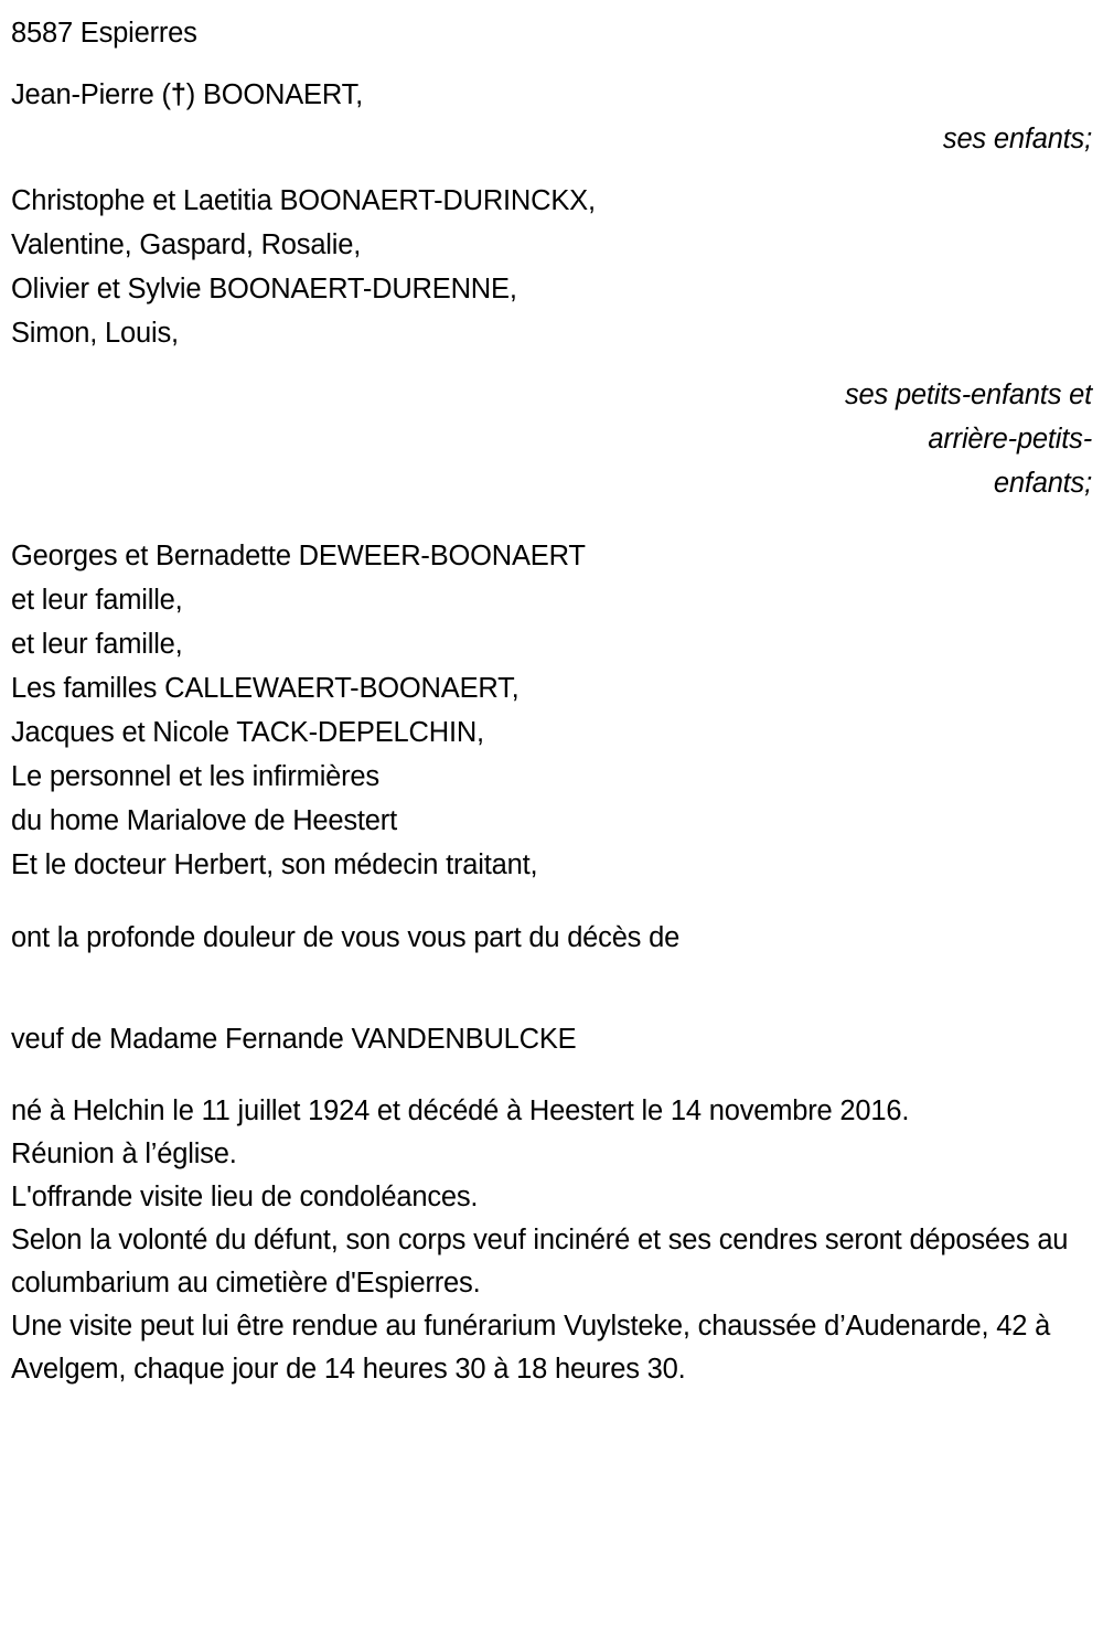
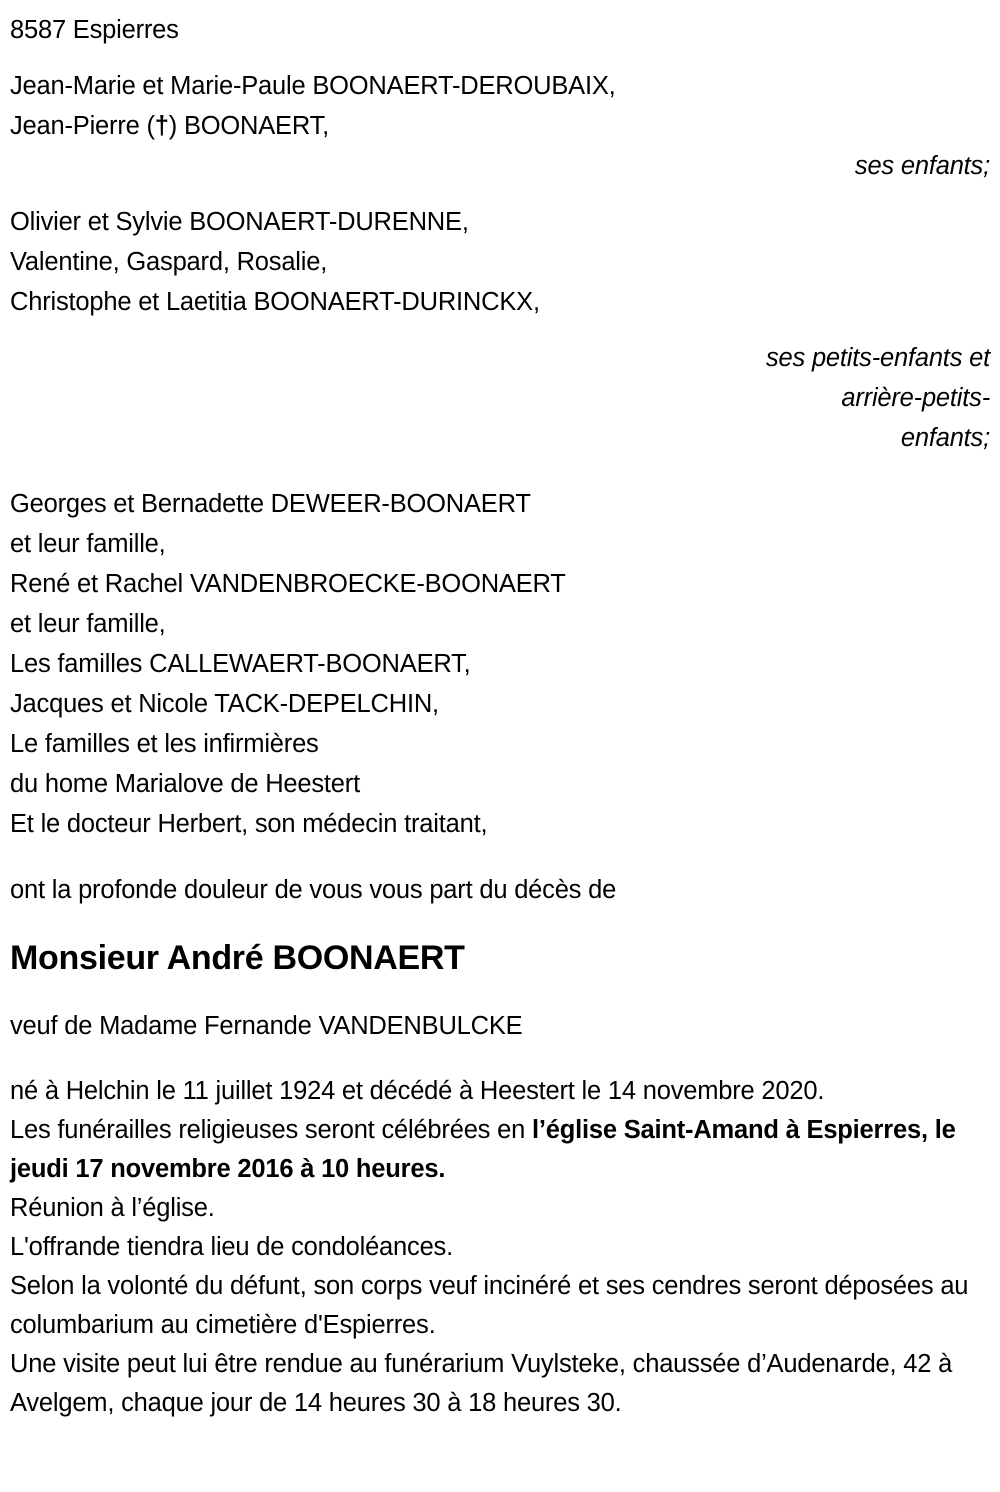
  8587 Espierres
+ Jean-Marie et Marie-Paule BOONAERT-DEROUBAIX,
  Jean-Pierre (†) BOONAERT,
  ses enfants;
- Christophe et Laetitia BOONAERT-DURINCKX,
+ Olivier et Sylvie BOONAERT-DURENNE,
  Valentine, Gaspard, Rosalie,
- Olivier et Sylvie BOONAERT-DURENNE,
+ Christophe et Laetitia BOONAERT-DURINCKX,
- Simon, Louis,
  ses petits-enfants et arrière-petits-enfants;
  Georges et Bernadette DEWEER-BOONAERT
  et leur famille,
+ René et Rachel VANDENBROECKE-BOONAERT
  et leur famille,
  Les familles CALLEWAERT-BOONAERT,
  Jacques et Nicole TACK-DEPELCHIN,
- Le personnel et les infirmières
+ Le familles et les infirmières
  du home Marialove de Heestert
  Et le docteur Herbert, son médecin traitant,
  ont la profonde douleur de vous vous part du décès de
+ Monsieur André BOONAERT
  veuf de Madame Fernande VANDENBULCKE
- né à Helchin le 11 juillet 1924 et décédé à Heestert le 14 novembre 2016.
+ né à Helchin le 11 juillet 1924 et décédé à Heestert le 14 novembre 2020.
+ Les funérailles religieuses seront célébrées en l’église Saint-Amand à Espierres, le jeudi 17 novembre 2016 à 10 heures.
  Réunion à l’église.
- L'offrande visite lieu de condoléances.
+ L'offrande tiendra lieu de condoléances.
  Selon la volonté du défunt, son corps veuf incinéré et ses cendres seront déposées au columbarium au cimetière d'Espierres.
  Une visite peut lui être rendue au funérarium Vuylsteke, chaussée d’Audenarde, 42 à Avelgem, chaque jour de 14 heures 30 à 18 heures 30.
